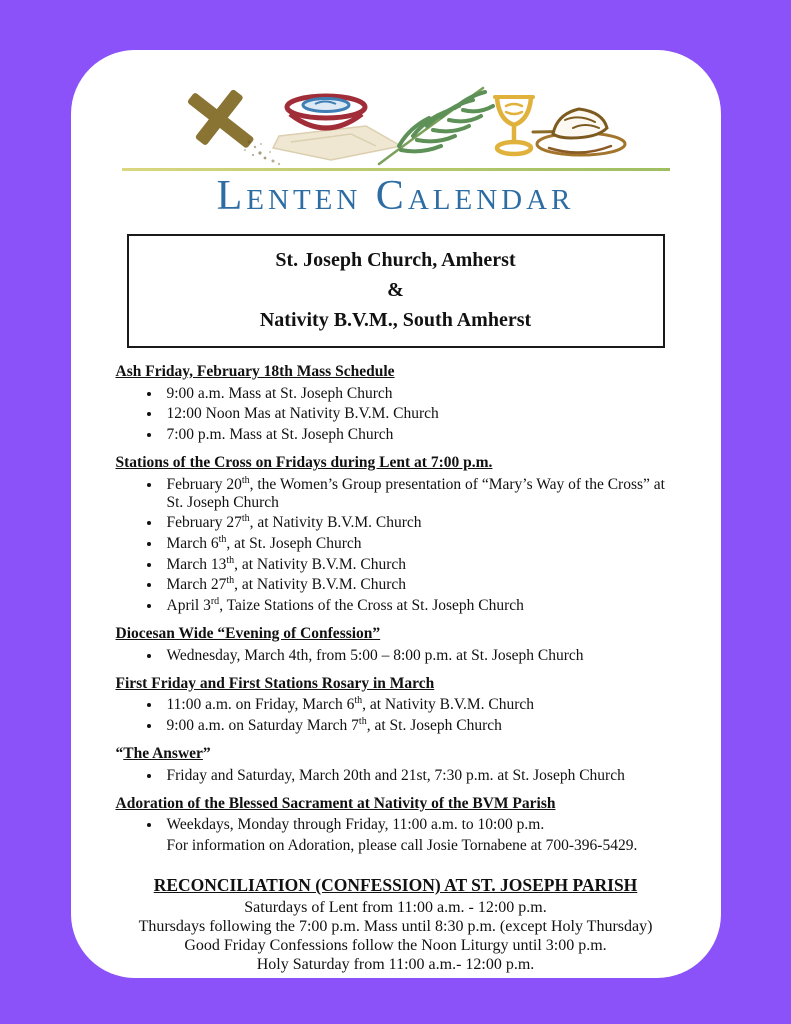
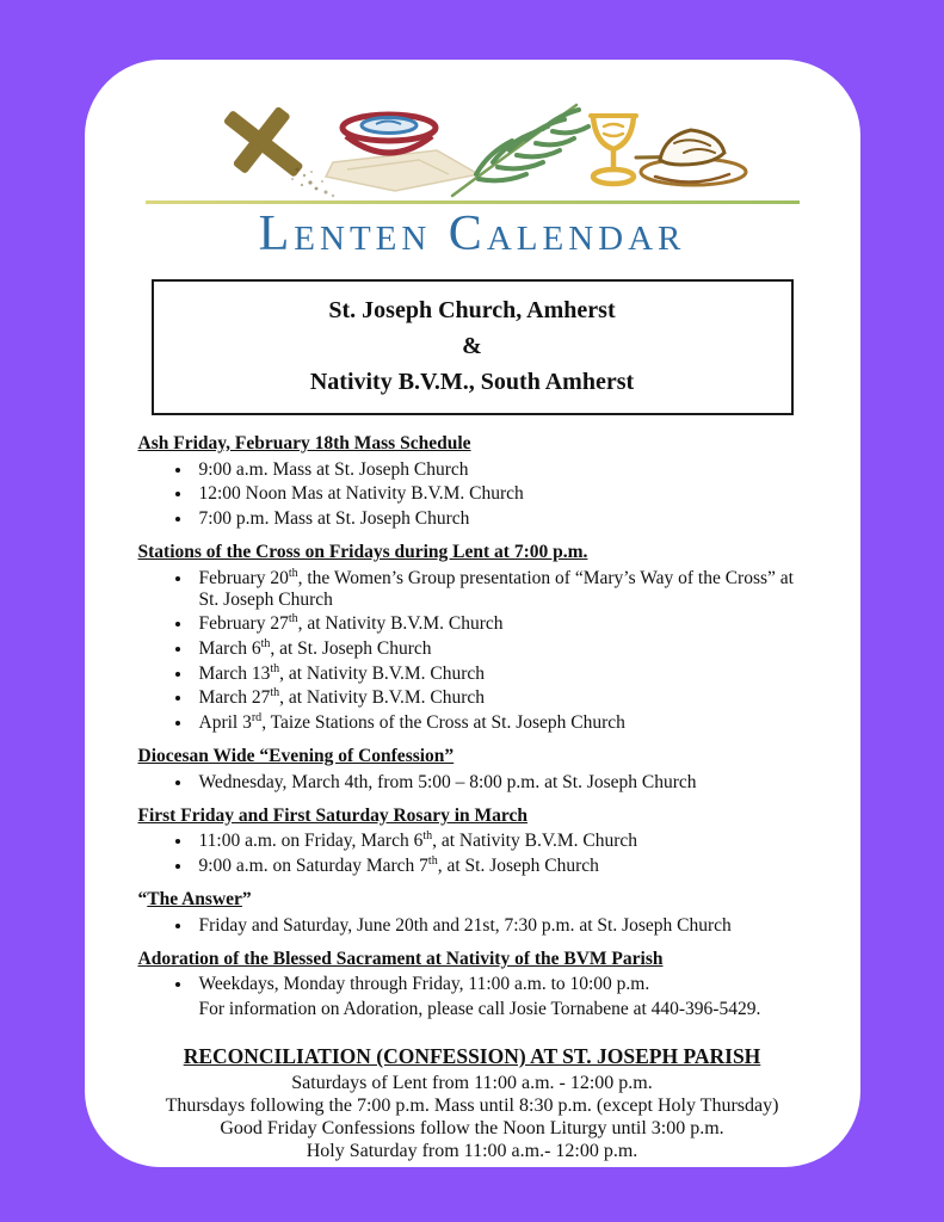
  Lenten Calendar
  St. Joseph Church, Amherst
  &
  Nativity B.V.M., South Amherst
  Ash Friday, February 18th Mass Schedule
  9:00 a.m. Mass at St. Joseph Church
  12:00 Noon Mas at Nativity B.V.M. Church
  7:00 p.m. Mass at St. Joseph Church
  Stations of the Cross on Fridays during Lent at 7:00 p.m.
  February 20th, the Women’s Group presentation of “Mary’s Way of the Cross” at St. Joseph Church
  February 27th, at Nativity B.V.M. Church
  March 6th, at St. Joseph Church
  March 13th, at Nativity B.V.M. Church
  March 27th, at Nativity B.V.M. Church
  April 3rd, Taize Stations of the Cross at St. Joseph Church
  Diocesan Wide “Evening of Confession”
  Wednesday, March 4th, from 5:00 – 8:00 p.m. at St. Joseph Church
- First Friday and First Stations Rosary in March
+ First Friday and First Saturday Rosary in March
  11:00 a.m. on Friday, March 6th, at Nativity B.V.M. Church
  9:00 a.m. on Saturday March 7th, at St. Joseph Church
  “The Answer”
- Friday and Saturday, March 20th and 21st, 7:30 p.m. at St. Joseph Church
+ Friday and Saturday, June 20th and 21st, 7:30 p.m. at St. Joseph Church
  Adoration of the Blessed Sacrament at Nativity of the BVM Parish
  Weekdays, Monday through Friday, 11:00 a.m. to 10:00 p.m.
- For information on Adoration, please call Josie Tornabene at 700-396-5429.
+ For information on Adoration, please call Josie Tornabene at 440-396-5429.
  RECONCILIATION (CONFESSION) AT ST. JOSEPH PARISH
  Saturdays of Lent from 11:00 a.m. - 12:00 p.m.
  Thursdays following the 7:00 p.m. Mass until 8:30 p.m. (except Holy Thursday)
  Good Friday Confessions follow the Noon Liturgy until 3:00 p.m.
  Holy Saturday from 11:00 a.m.- 12:00 p.m.
